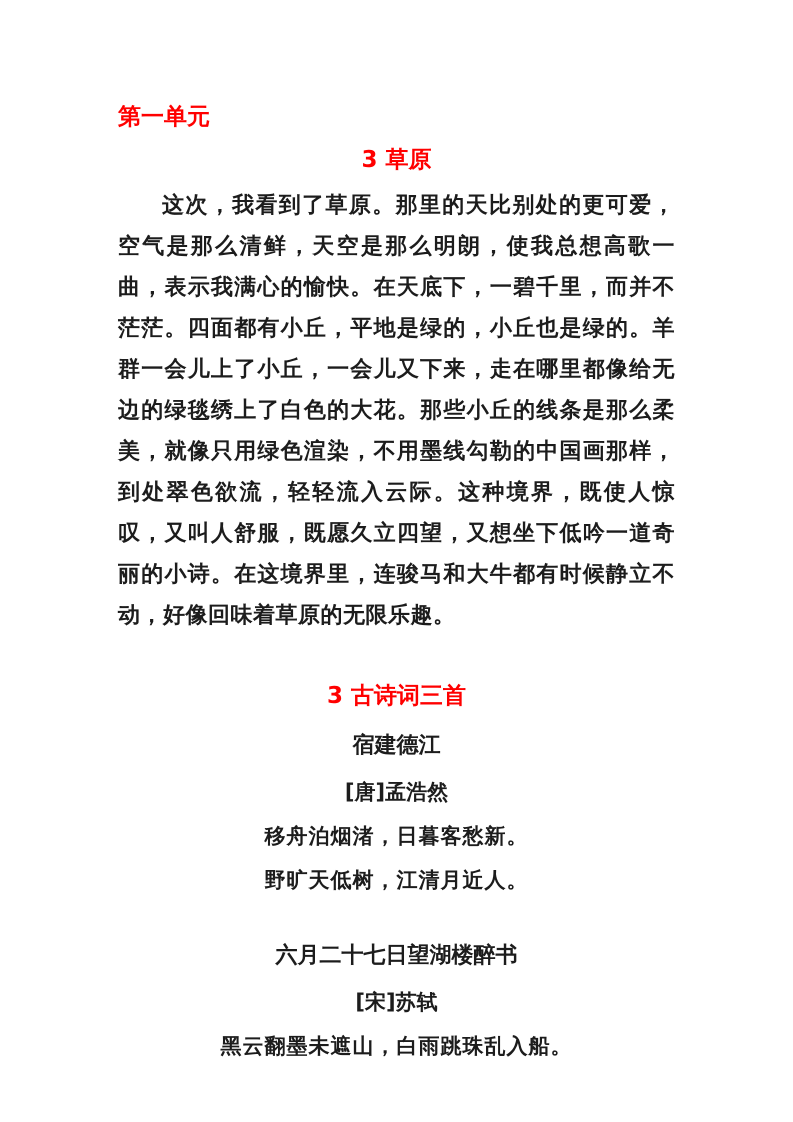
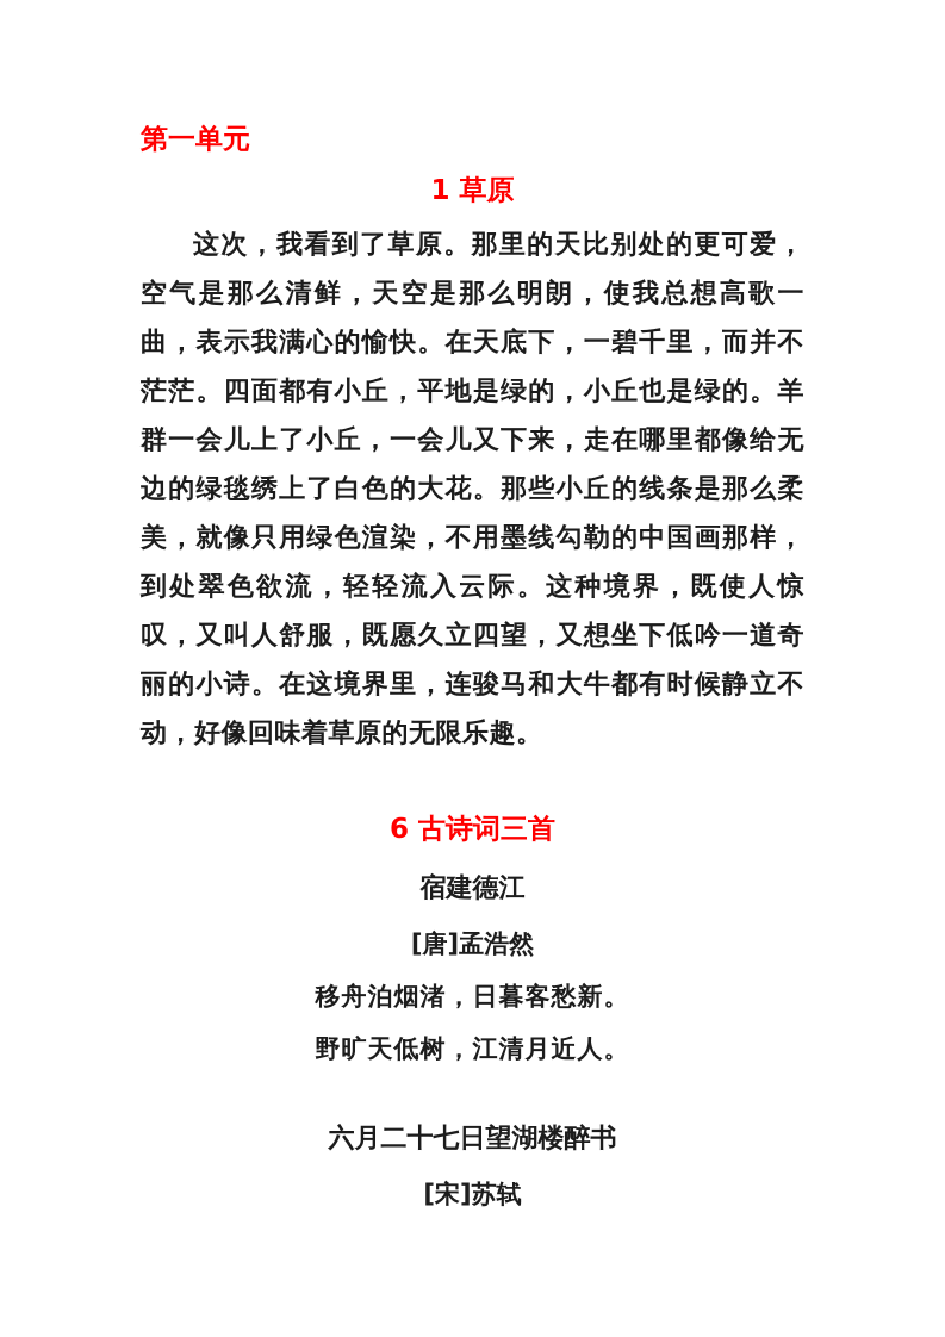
  第一单元
- 3 草原
+ 1 草原
  这次，我看到了草原。那里的天比别处的更可爱，空气是那么清鲜，天空是那么明朗，使我总想高歌一曲，表示我满心的愉快。在天底下，一碧千里，而并不茫茫。四面都有小丘，平地是绿的，小丘也是绿的。羊群一会儿上了小丘，一会儿又下来，走在哪里都像给无边的绿毯绣上了白色的大花。那些小丘的线条是那么柔美，就像只用绿色渲染，不用墨线勾勒的中国画那样，到处翠色欲流，轻轻流入云际。这种境界，既使人惊叹，又叫人舒服，既愿久立四望，又想坐下低吟一道奇丽的小诗。在这境界里，连骏马和大牛都有时候静立不动，好像回味着草原的无限乐趣。
- 3 古诗词三首
+ 6 古诗词三首
  宿建德江
  [唐]孟浩然
  移舟泊烟渚，日暮客愁新。
  野旷天低树，江清月近人。
  六月二十七日望湖楼醉书
  [宋]苏轼
- 黑云翻墨未遮山，白雨跳珠乱入船。
